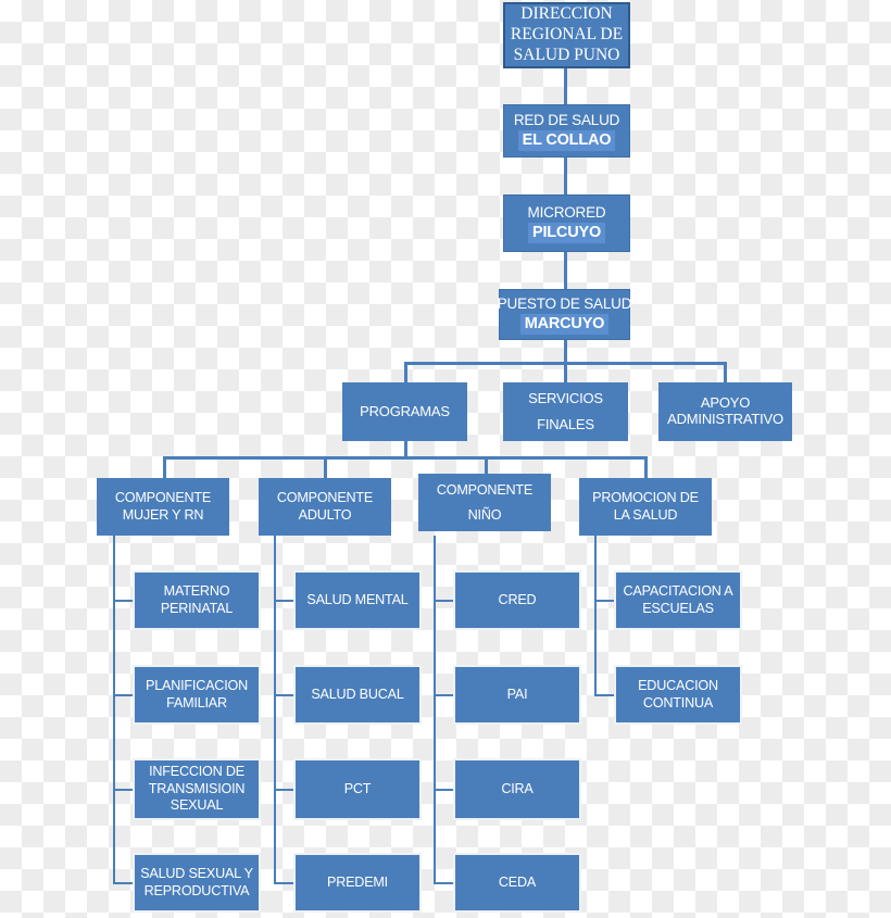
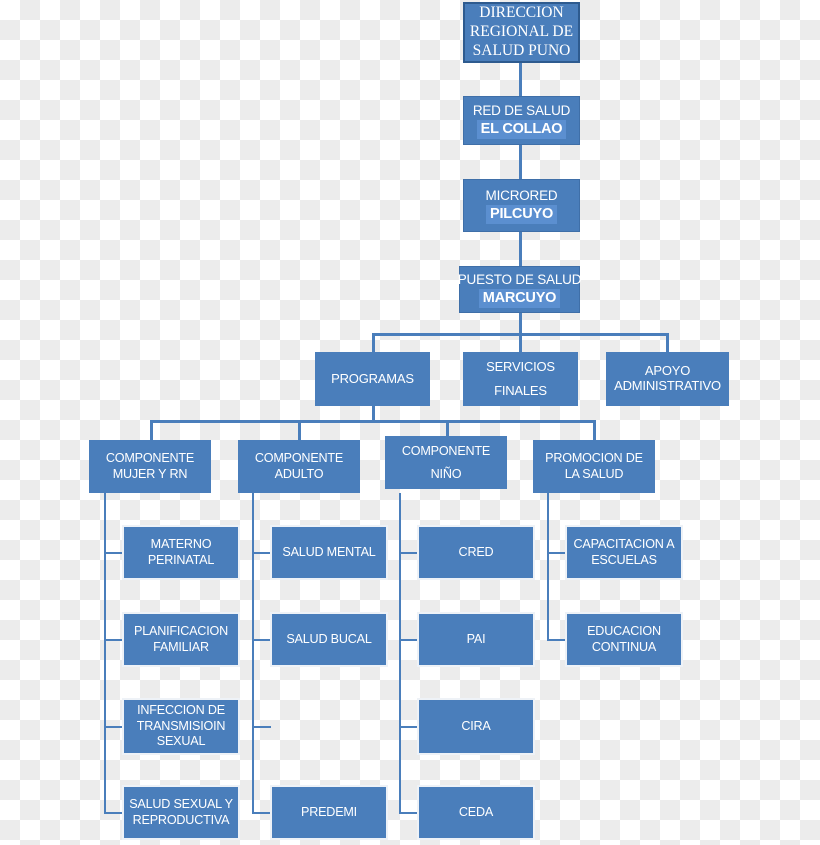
  DIRECCION
  REGIONAL DE
  SALUD PUNO
  RED DE SALUD
  EL COLLAO
  MICRORED
  PILCUYO
  PUESTO DE SALUD
  MARCUYO
  PROGRAMAS
  SERVICIOS
  FINALES
  APOYO
  ADMINISTRATIVO
  COMPONENTE
  MUJER Y RN
  COMPONENTE
  ADULTO
  COMPONENTE
  NIÑO
  PROMOCION DE
  LA SALUD
  MATERNO
  PERINATAL
  PLANIFICACION
  FAMILIAR
  INFECCION DE
  TRANSMISIOIN
  SEXUAL
  SALUD SEXUAL Y
  REPRODUCTIVA
  SALUD MENTAL
  SALUD BUCAL
- PCT
  PREDEMI
  CRED
  PAI
  CIRA
  CEDA
  CAPACITACION A
  ESCUELAS
  EDUCACION
  CONTINUA
